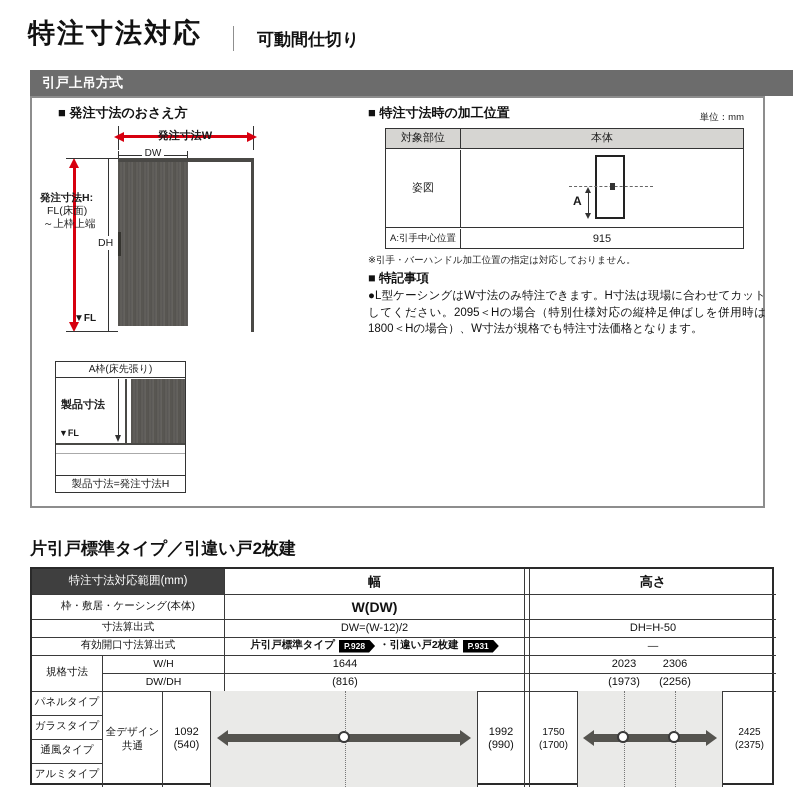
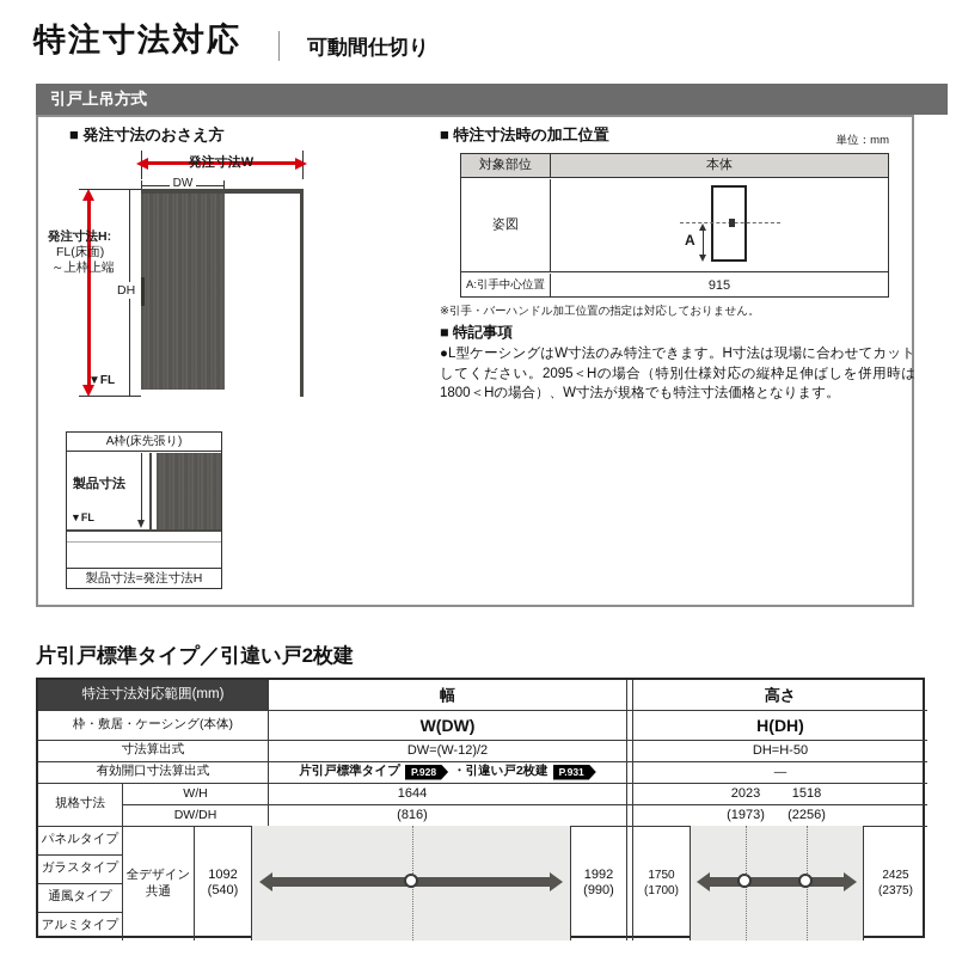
  特注寸法対応
  可動間仕切り
  引戸上吊方式
  ■ 発注寸法のおさえ方
  発注寸法W
  DW
  発注寸法H:
  FL(床面)
  ～上枠上端
  DH
  ▼FL
  A枠(床先張り)
  製品寸法
  ▼FL
  製品寸法=発注寸法H
  ■ 特注寸法時の加工位置
  単位：mm
  対象部位
  本体
  姿図
  A
  A:引手中心位置
  915
  ※引手・バーハンドル加工位置の指定は対応しておりません。
  ■ 特記事項
  ●L型ケーシングはW寸法のみ特注できます。H寸法は現場に合わせてカットしてください。2095＜Hの場合（特別仕様対応の縦枠足伸ばしを併用時は1800＜Hの場合）、W寸法が規格でも特注寸法価格となります。
  片引戸標準タイプ／引違い戸2枚建
  特注寸法対応範囲(mm)
  幅
  高さ
  枠・敷居・ケーシング(本体)
  W(DW)
+ H(DH)
  寸法算出式
  DW=(W-12)/2
  DH=H-50
  有効開口寸法算出式
  片引戸標準タイプ
  P.928
  ・引違い戸2枚建
  P.931
  ―
  規格寸法
  W/H
  1644
  2023
- 2306
+ 1518
  DW/DH
  (816)
  (1973)
  (2256)
  パネルタイプ
  ガラスタイプ
  通風タイプ
  アルミタイプ
  全デザイン共通
  1092
  (540)
  1992
  (990)
  1750
  (1700)
  2425
  (2375)
